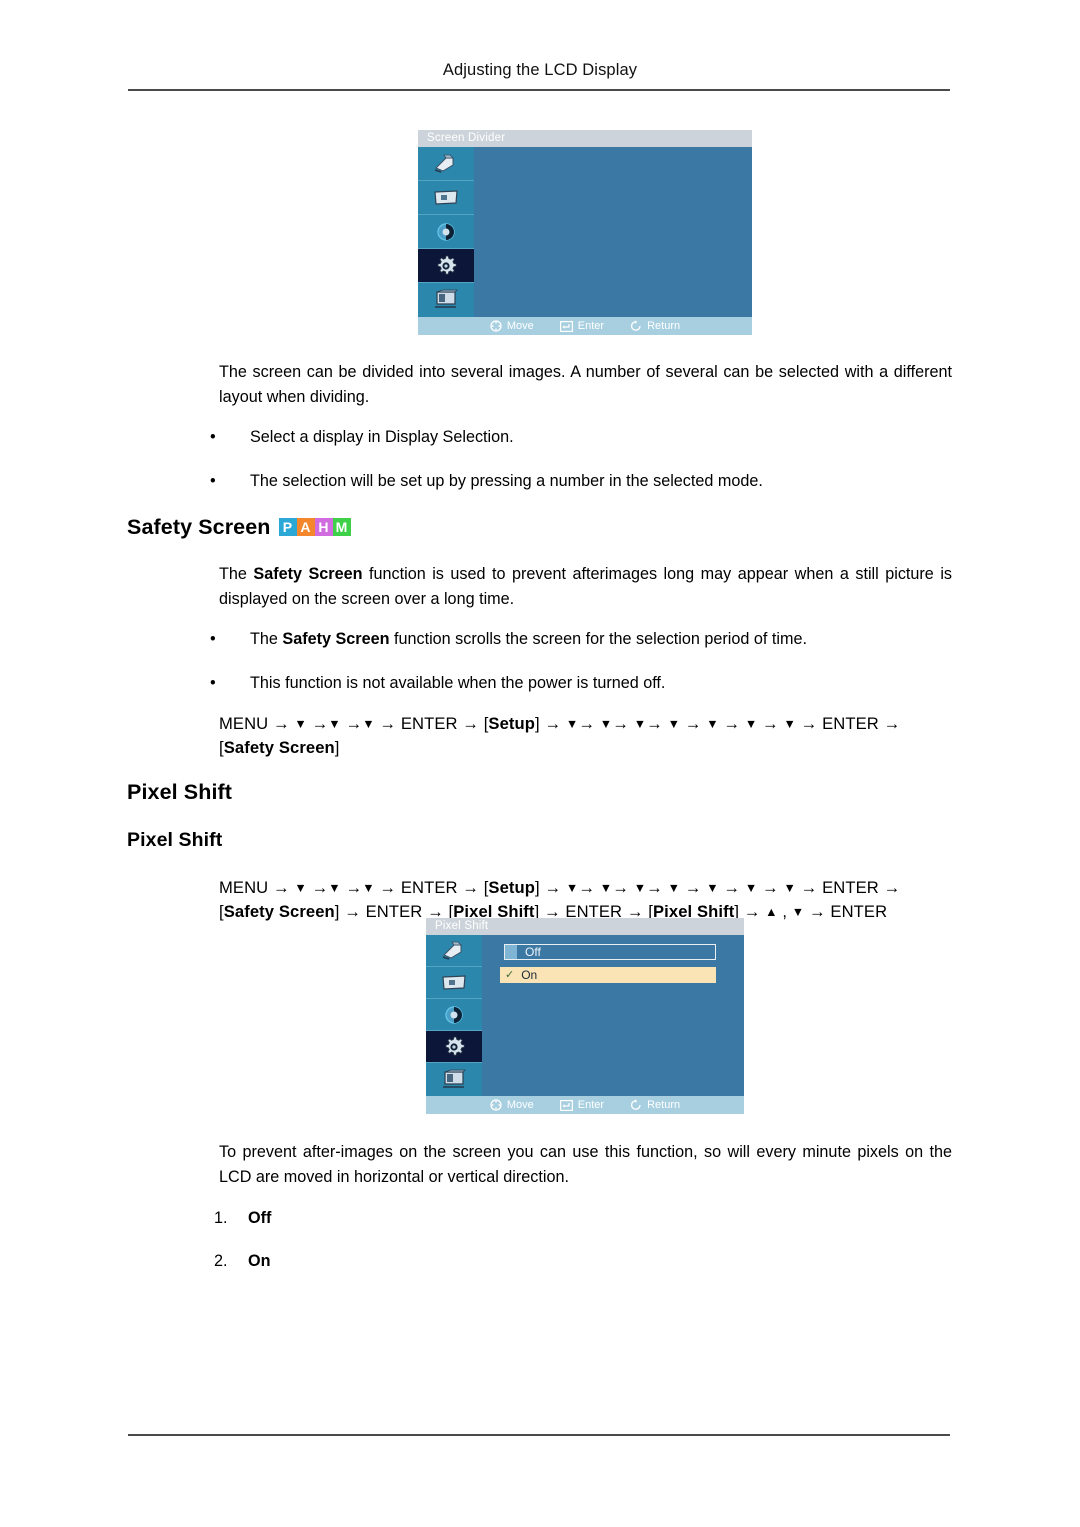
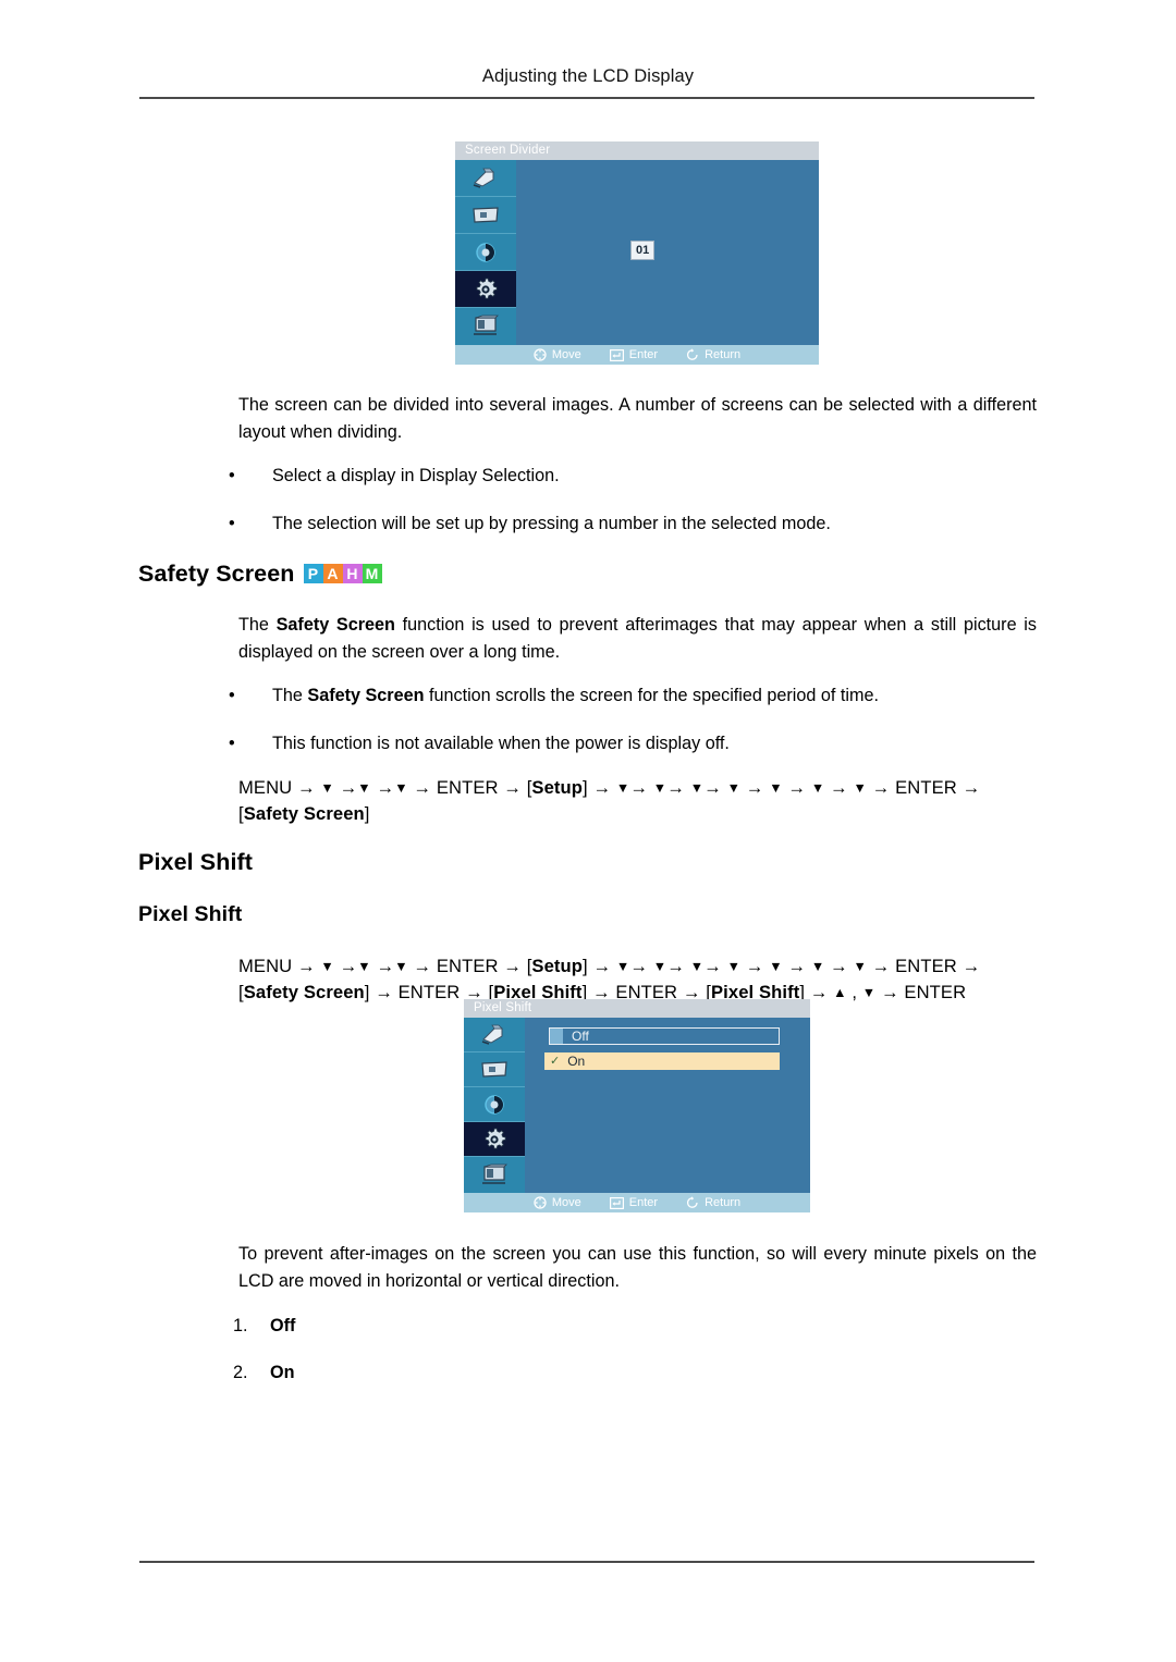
  Adjusting the LCD Display
  Screen Divider
+ 01
  Move
  Enter
  Return
- The screen can be divided into several images. A number of several can be selected with a different layout when dividing.
+ The screen can be divided into several images. A number of screens can be selected with a different layout when dividing.
  •
  Select a display in Display Selection.
  •
  The selection will be set up by pressing a number in the selected mode.
  Safety Screen P A H M
- The Safety Screen function is used to prevent afterimages long may appear when a still picture is displayed on the screen over a long time.
+ The Safety Screen function is used to prevent afterimages that may appear when a still picture is displayed on the screen over a long time.
  •
- The Safety Screen function scrolls the screen for the selection period of time.
+ The Safety Screen function scrolls the screen for the specified period of time.
  •
- This function is not available when the power is turned off.
+ This function is not available when the power is display off.
  MENU → ▼ →▼ →▼ → ENTER → [Setup] → ▼→ ▼→ ▼→ ▼ → ▼ → ▼ → ▼ → ENTER →
  [Safety Screen]
  Pixel Shift
  Pixel Shift
  MENU → ▼ →▼ →▼ → ENTER → [Setup] → ▼→ ▼→ ▼→ ▼ → ▼ → ▼ → ▼ → ENTER →
  [Safety Screen] → ENTER → [Pixel Shift] → ENTER → [Pixel Shift] → ▲ , ▼ → ENTER
  Pixel Shift
  Off
  ✓
  On
  Move
  Enter
  Return
  To prevent after-images on the screen you can use this function, so will every minute pixels on the LCD are moved in horizontal or vertical direction.
  1.
  Off
  2.
  On
